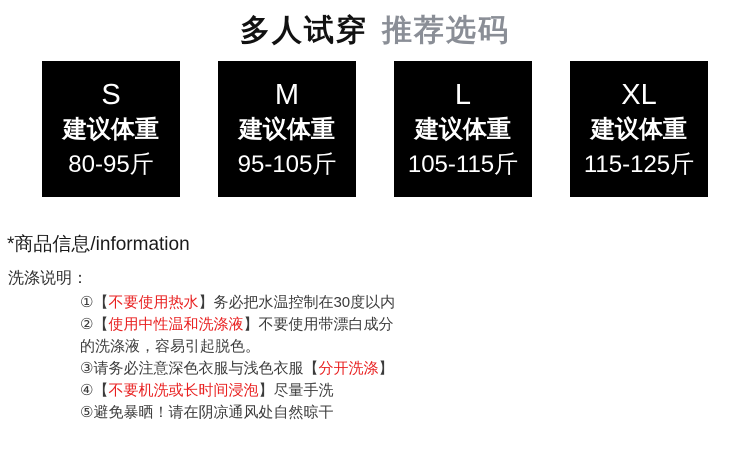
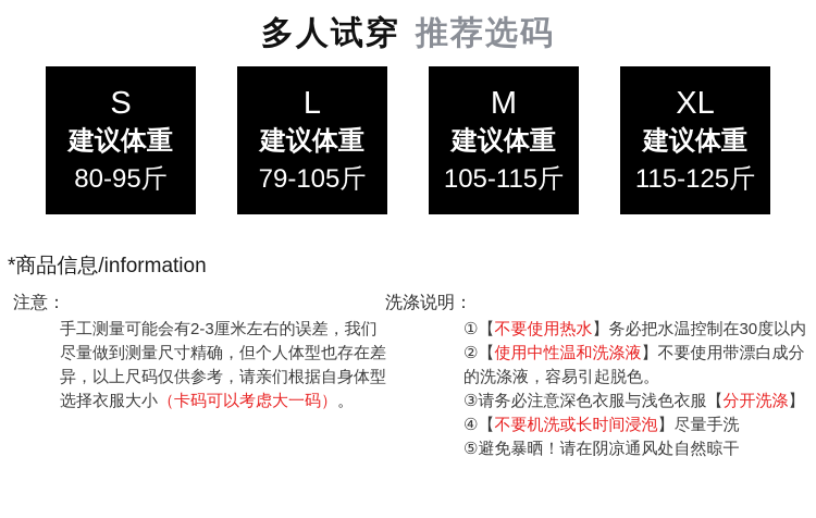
  多人试穿 推荐选码
  S
  建议体重
  80-95斤
- M
+ L
  建议体重
- 95-105斤
+ 79-105斤
- L
+ M
  建议体重
  105-115斤
  XL
  建议体重
  115-125斤
  *商品信息/information
+ 注意：
+ 手工测量可能会有2-3厘米左右的误差，我们尽量做到测量尺寸精确，但个人体型也存在差异，以上尺码仅供参考，请亲们根据自身体型选择衣服大小（卡码可以考虑大一码）。
  洗涤说明：
  ①【不要使用热水】务必把水温控制在30度以内
  ②【使用中性温和洗涤液】不要使用带漂白成分的洗涤液，容易引起脱色。
  ③请务必注意深色衣服与浅色衣服【分开洗涤】
  ④【不要机洗或长时间浸泡】尽量手洗
  ⑤避免暴晒！请在阴凉通风处自然晾干
